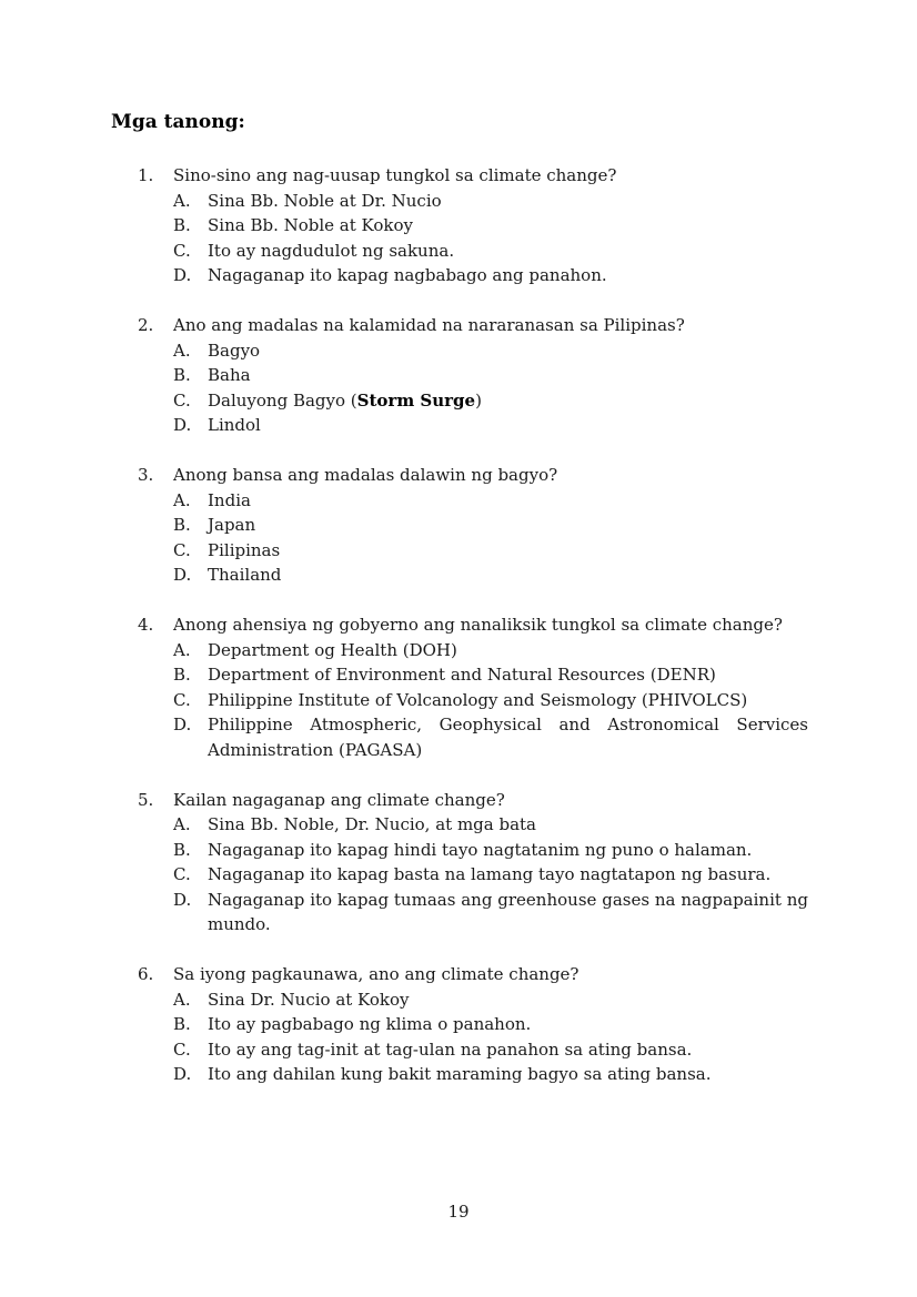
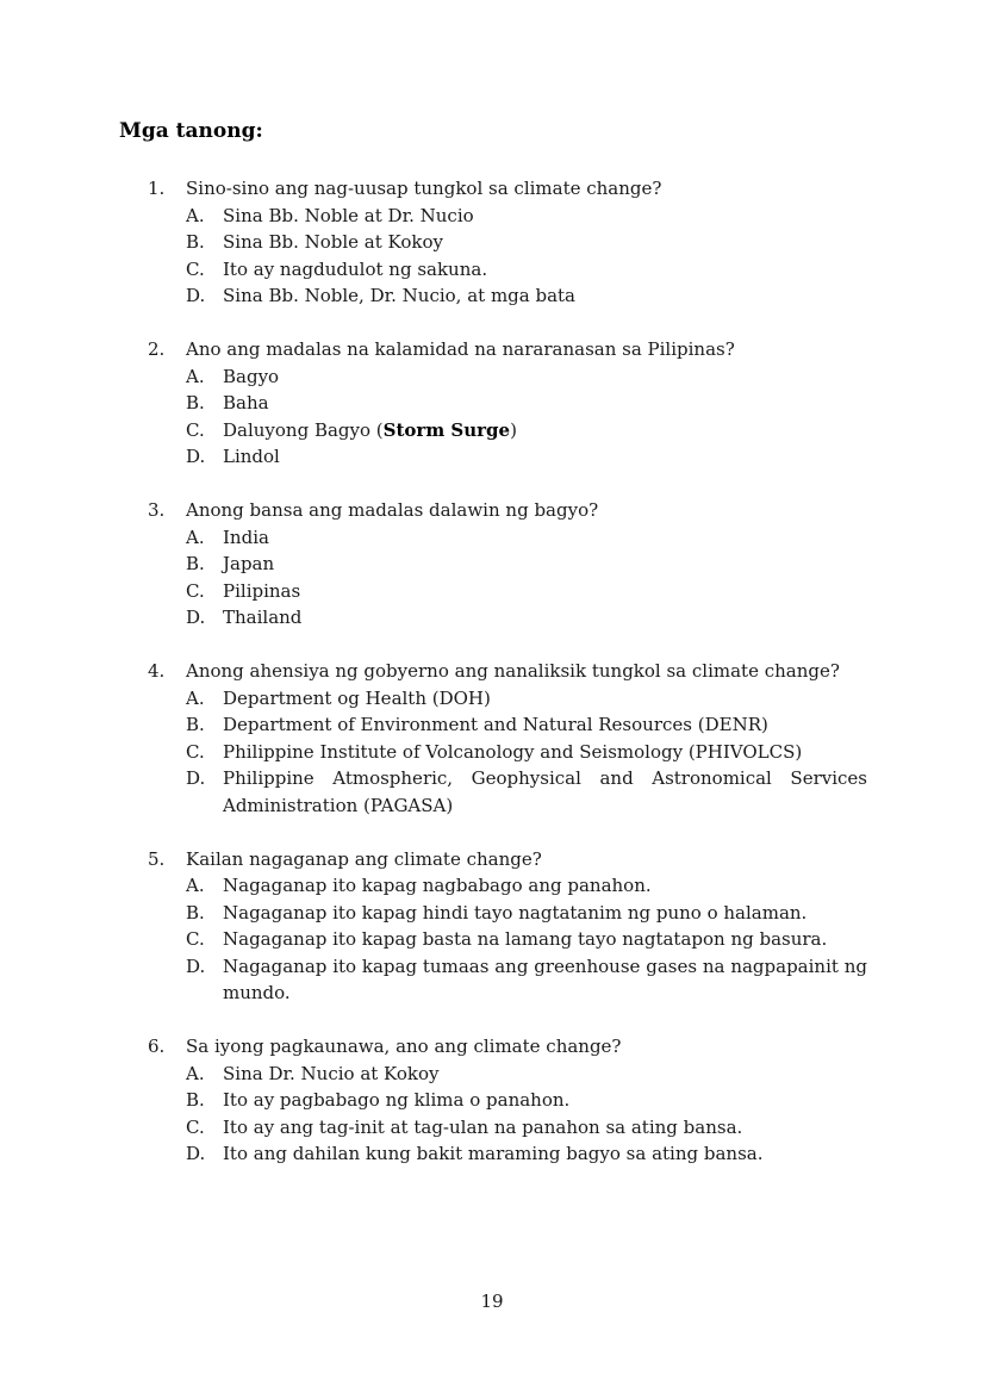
  Mga tanong:
  1.
  Sino-sino ang nag-uusap tungkol sa climate change?
  A.
  Sina Bb. Noble at Dr. Nucio
  B.
  Sina Bb. Noble at Kokoy
  C.
  Ito ay nagdudulot ng sakuna.
  D.
- Nagaganap ito kapag nagbabago ang panahon.
+ Sina Bb. Noble, Dr. Nucio, at mga bata
  2.
  Ano ang madalas na kalamidad na nararanasan sa Pilipinas?
  A.
  Bagyo
  B.
  Baha
  C.
  Daluyong Bagyo (Storm Surge)
  D.
  Lindol
  3.
  Anong bansa ang madalas dalawin ng bagyo?
  A.
  India
  B.
  Japan
  C.
  Pilipinas
  D.
  Thailand
  4.
  Anong ahensiya ng gobyerno ang nanaliksik tungkol sa climate change?
  A.
  Department og Health (DOH)
  B.
  Department of Environment and Natural Resources (DENR)
  C.
  Philippine Institute of Volcanology and Seismology (PHIVOLCS)
  D.
  Philippine Atmospheric, Geophysical and Astronomical Services Administration (PAGASA)
  5.
  Kailan nagaganap ang climate change?
  A.
- Sina Bb. Noble, Dr. Nucio, at mga bata
+ Nagaganap ito kapag nagbabago ang panahon.
  B.
  Nagaganap ito kapag hindi tayo nagtatanim ng puno o halaman.
  C.
  Nagaganap ito kapag basta na lamang tayo nagtatapon ng basura.
  D.
  Nagaganap ito kapag tumaas ang greenhouse gases na nagpapainit ng mundo.
  6.
  Sa iyong pagkaunawa, ano ang climate change?
  A.
  Sina Dr. Nucio at Kokoy
  B.
  Ito ay pagbabago ng klima o panahon.
  C.
  Ito ay ang tag-init at tag-ulan na panahon sa ating bansa.
  D.
  Ito ang dahilan kung bakit maraming bagyo sa ating bansa.
  19
